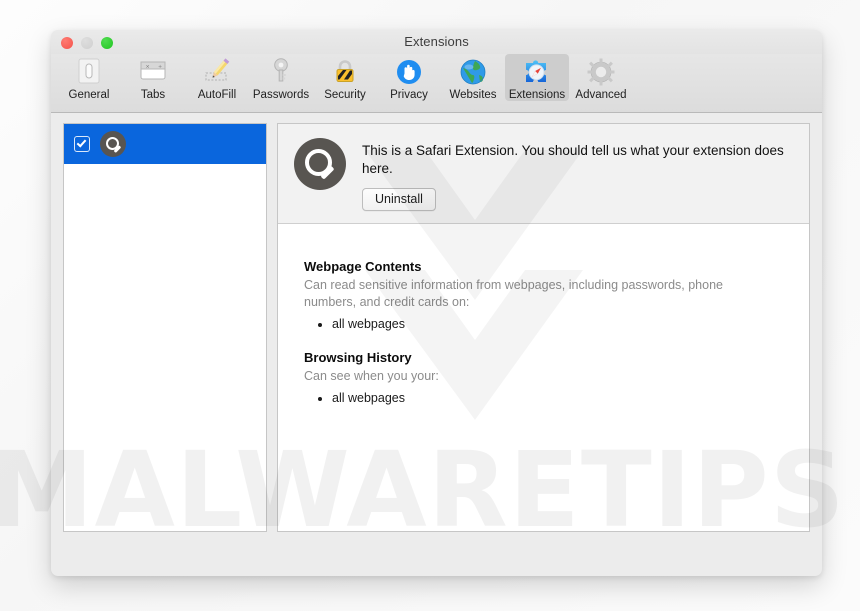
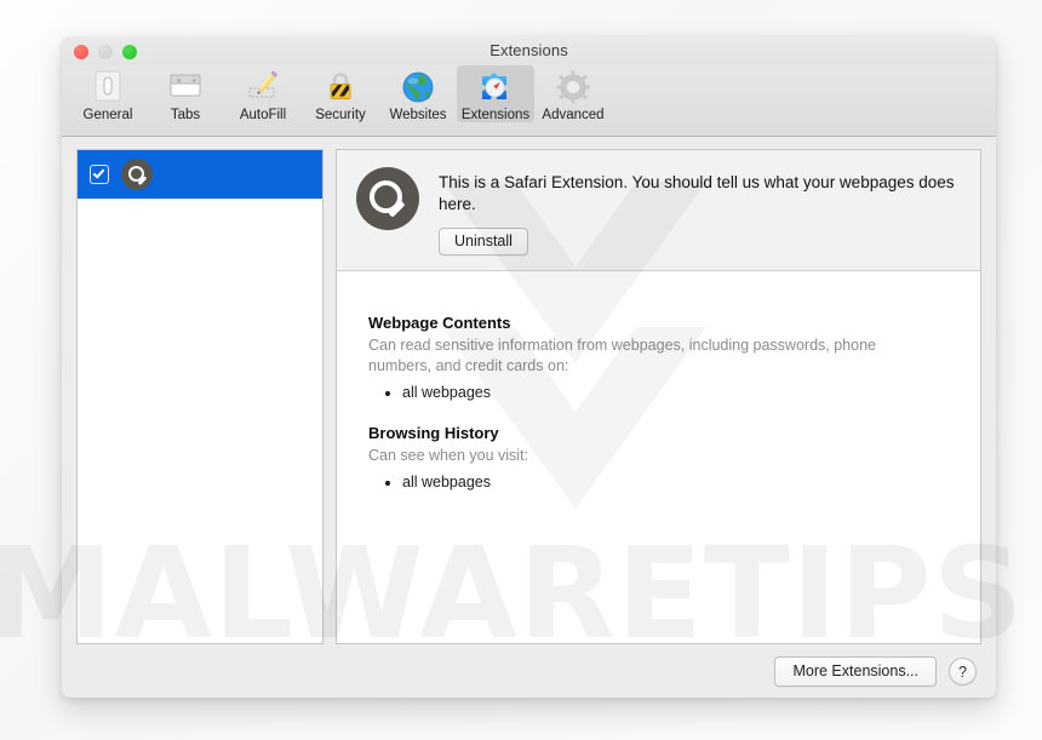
  Extensions
  General
  Tabs
  AutoFill
- Passwords
  Security
- Privacy
  Websites
  Extensions
  Advanced
- This is a Safari Extension. You should tell us what your extension does here.
+ This is a Safari Extension. You should tell us what your webpages does here.
  Uninstall
  Webpage Contents
  Can read sensitive information from webpages, including passwords, phone numbers, and credit cards on:
  all webpages
  Browsing History
- Can see when you your:
+ Can see when you visit:
  all webpages
+ More Extensions...
+ ?
  MALWARETIPS
